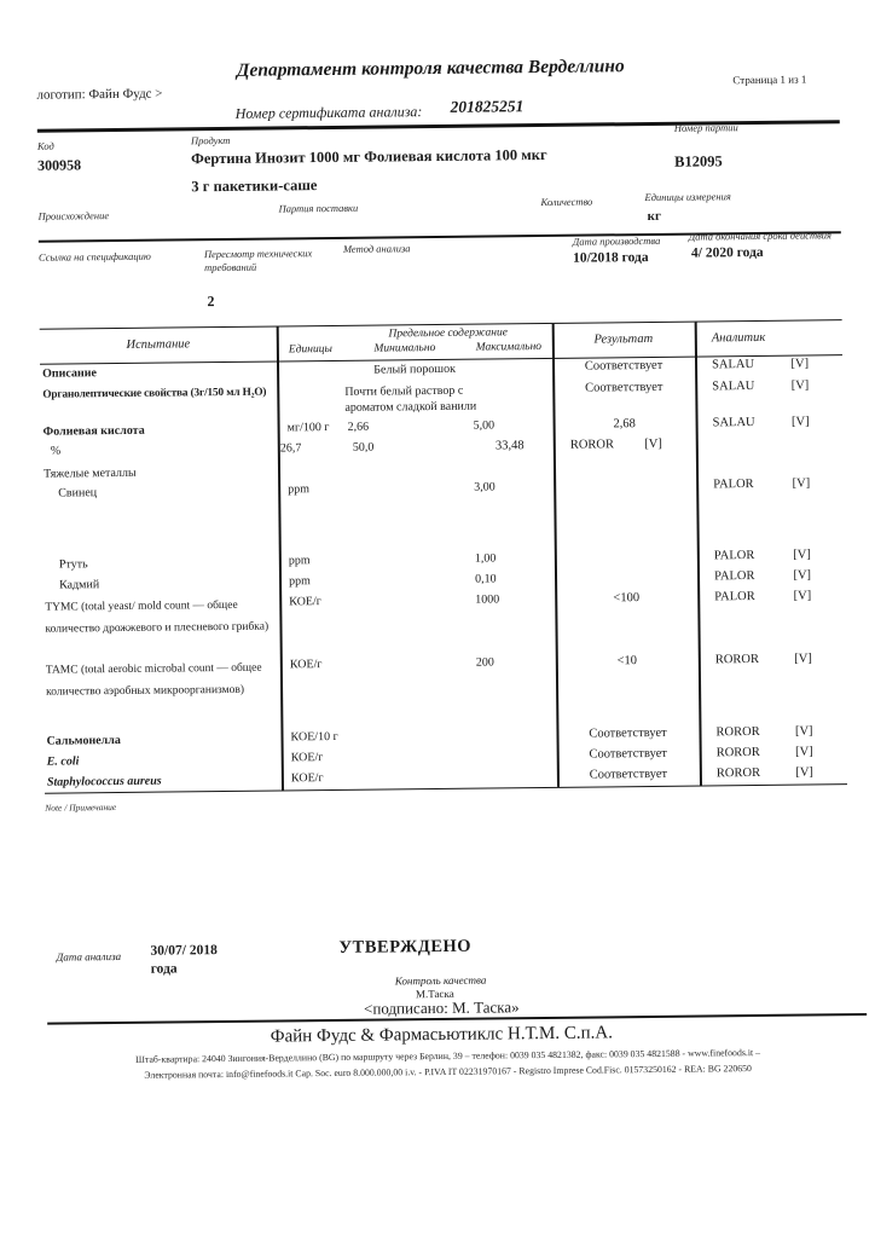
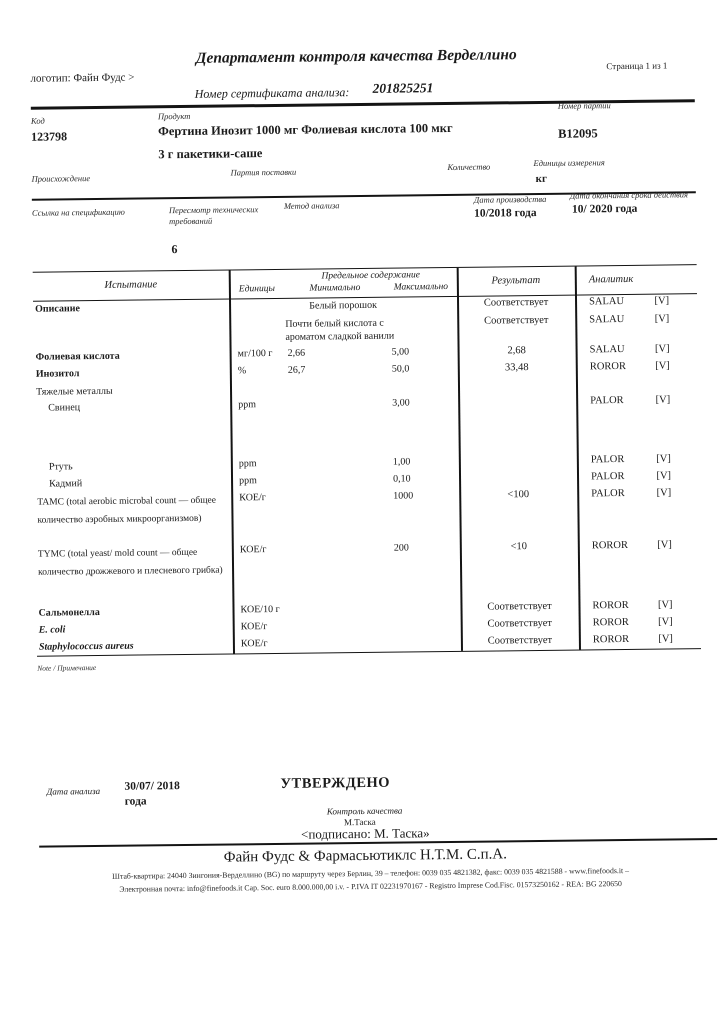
  Департамент контроля качества Верделлино
  логотип: Файн Фудс >
  Номер сертификата анализа:
  201825251
  Страница 1 из 1
  Код
- 300958
+ 123798
  Продукт
  Фертина Инозит 1000 мг Фолиевая кислота 100 мкг
  3 г пакетики-саше
  Номер партии
  B12095
  Происхождение
  Партия поставки
  Количество
  Единицы измерения
  кг
  Ссылка на спецификацию
  Пересмотр технических требований
- 2
+ 6
  Метод анализа
  Дата производства
  10/2018 года
  Дата окончания срока действия
- 4/ 2020 года
+ 10/ 2020 года
  Испытание
  Предельное содержание
  Единицы
  Минимально
  Максимально
  Результат
  Аналитик
  Описание
  Белый порошок
  Соответствует
  SALAU
  [V]
- Органолептические свойства (3г/150 мл H₂O)
- Почти белый раствор с ароматом сладкой ванили
+ Почти белый кислота с ароматом сладкой ванили
  Соответствует
  SALAU
  [V]
  Фолиевая кислота
  мг/100 г
  2,66
  5,00
  2,68
  SALAU
  [V]
+ Инозитол
  %
  26,7
  50,0
  33,48
  ROROR
  [V]
  Тяжелые металлы
  Свинец
  ppm
  3,00
  PALOR
  [V]
  Ртуть
  ppm
  1,00
  PALOR
  [V]
  Кадмий
  ppm
  0,10
  PALOR
  [V]
- TYMC (total yeast/ mold count — общее количество дрожжевого и плесневого грибка)
+ TAMC (total aerobic microbal count — общее количество аэробных микроорганизмов)
  КОЕ/г
  1000
  <100
  PALOR
  [V]
- TAMC (total aerobic microbal count — общее количество аэробных микроорганизмов)
+ TYMC (total yeast/ mold count — общее количество дрожжевого и плесневого грибка)
  КОЕ/г
  200
  <10
  ROROR
  [V]
  Сальмонелла
  КОЕ/10 г
  Соответствует
  ROROR
  [V]
  E. coli
  КОЕ/г
  Соответствует
  ROROR
  [V]
  Staphylococcus aureus
  КОЕ/г
  Соответствует
  ROROR
  [V]
  Note / Примечание
  Дата анализа
  30/07/ 2018
  года
  УТВЕРЖДЕНО
  Контроль качества
  М.Таска
  <подписано: М. Таска»
  Файн Фудс & Фармасьютиклс Н.Т.М. С.п.А.
  Штаб-квартира: 24040 Зингония-Верделлино (BG) по маршруту через Берлин, 39 – телефон: 0039 035 4821382, факс: 0039 035 4821588 - www.finefoods.it –
  Электронная почта: info@finefoods.it Cap. Soc. euro 8.000.000,00 i.v. - P.IVA IT 02231970167 - Registro Imprese Cod.Fisc. 01573250162 - REA: BG 220650
